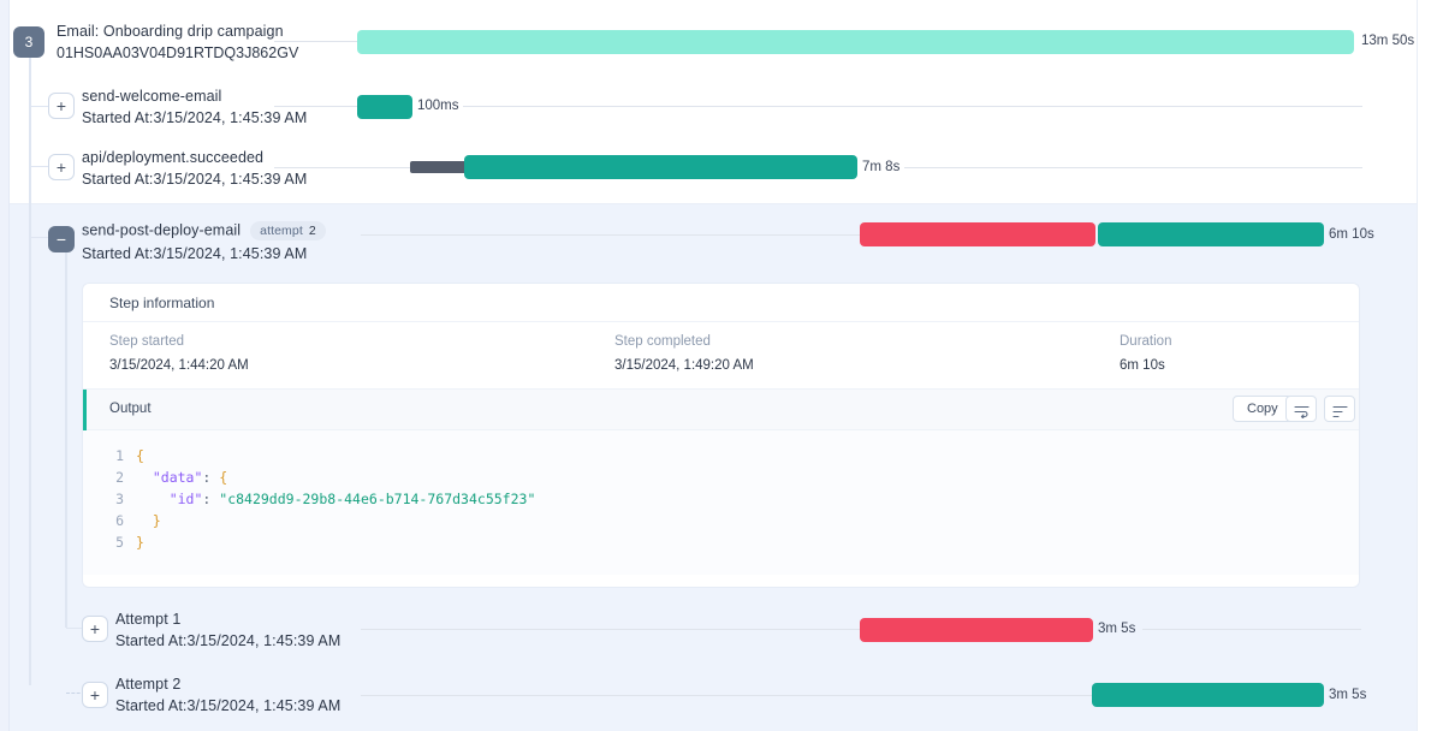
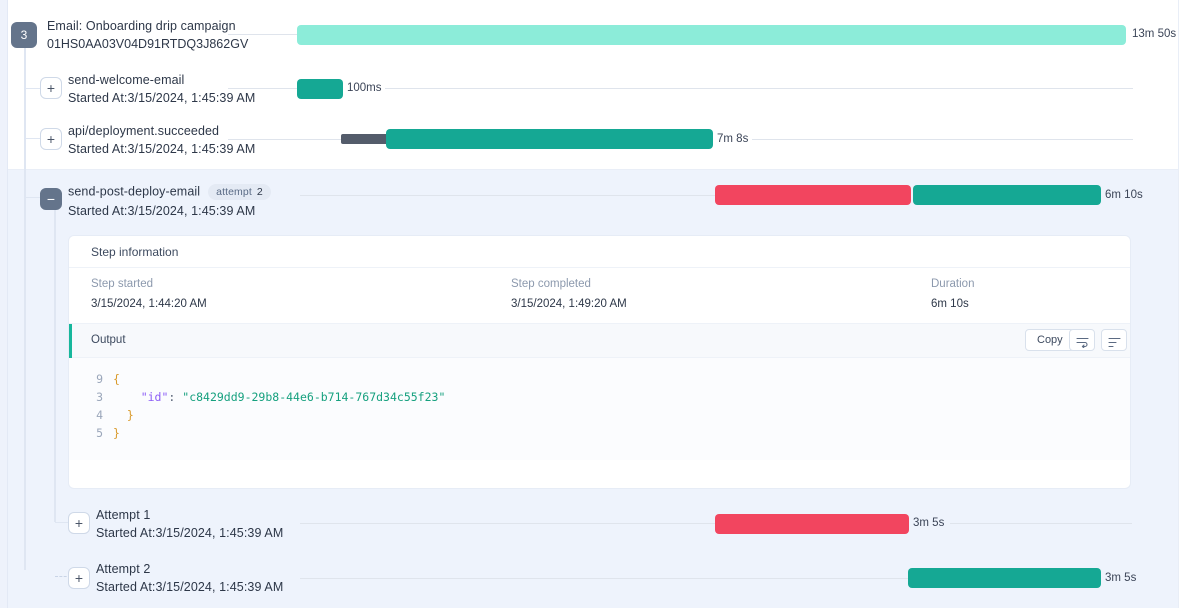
  3
  Email: Onboarding drip campaign
  01HS0AA03V04D91RTDQ3J862GV
  13m 50s
  +
  send-welcome-email
  Started At:3/15/2024, 1:45:39 AM
  100ms
  +
  api/deployment.succeeded
  Started At:3/15/2024, 1:45:39 AM
  7m 8s
  −
  send-post-deploy-email attempt 2
  Started At:3/15/2024, 1:45:39 AM
  6m 10s
  Step information
  Step started
  3/15/2024, 1:44:20 AM
  Step completed
  3/15/2024, 1:49:20 AM
  Duration
  6m 10s
  Output
  Copy
- 1
+ 9
  {
- 2
- "data": {
  3
  "id": "c8429dd9-29b8-44e6-b714-767d34c55f23"
- 6
+ 4
  }
  5
  }
  +
  Attempt 1
  Started At:3/15/2024, 1:45:39 AM
  3m 5s
  +
  Attempt 2
  Started At:3/15/2024, 1:45:39 AM
  3m 5s
